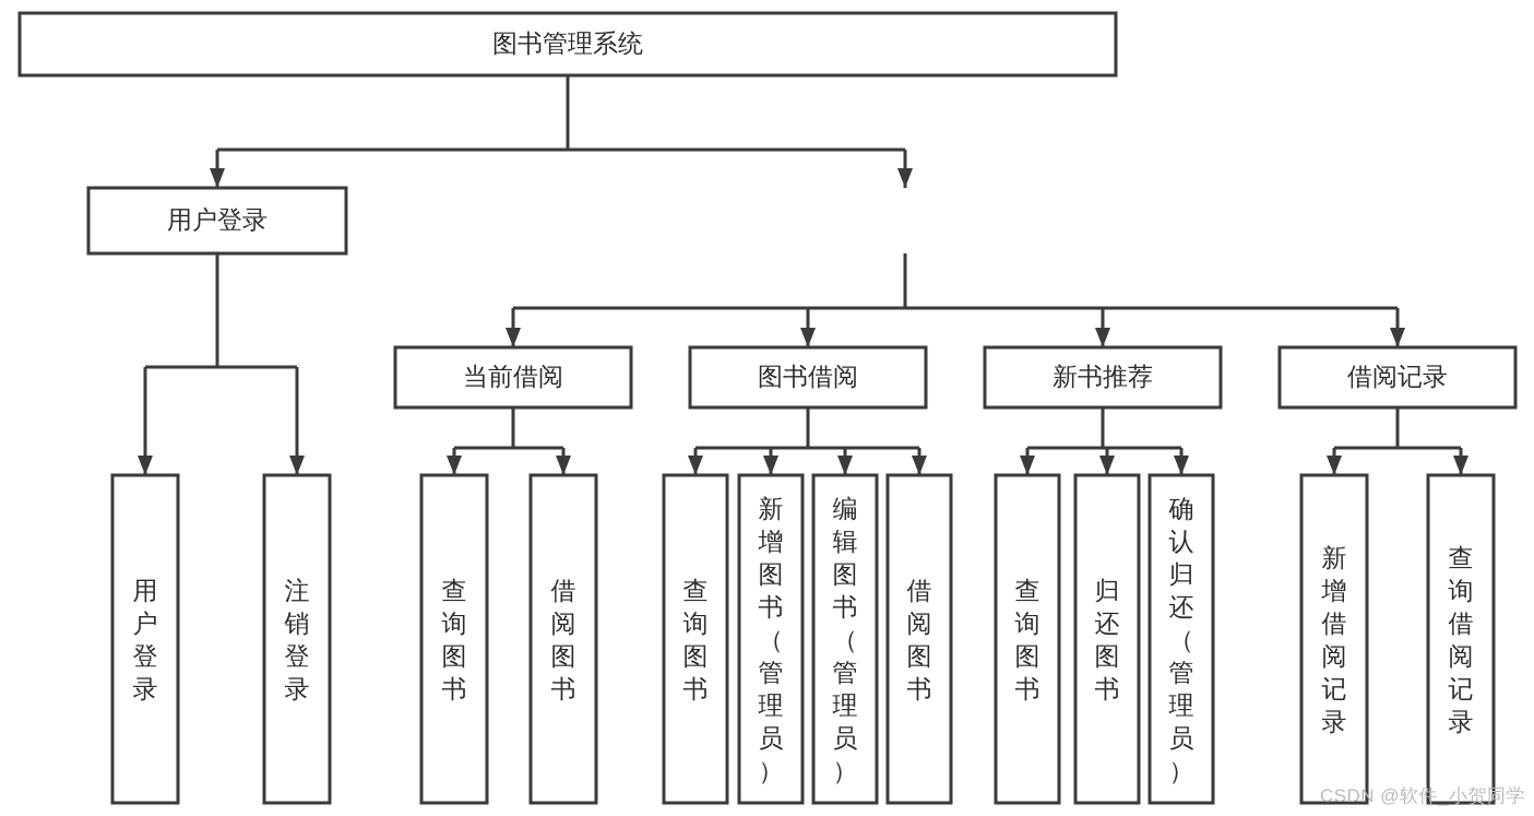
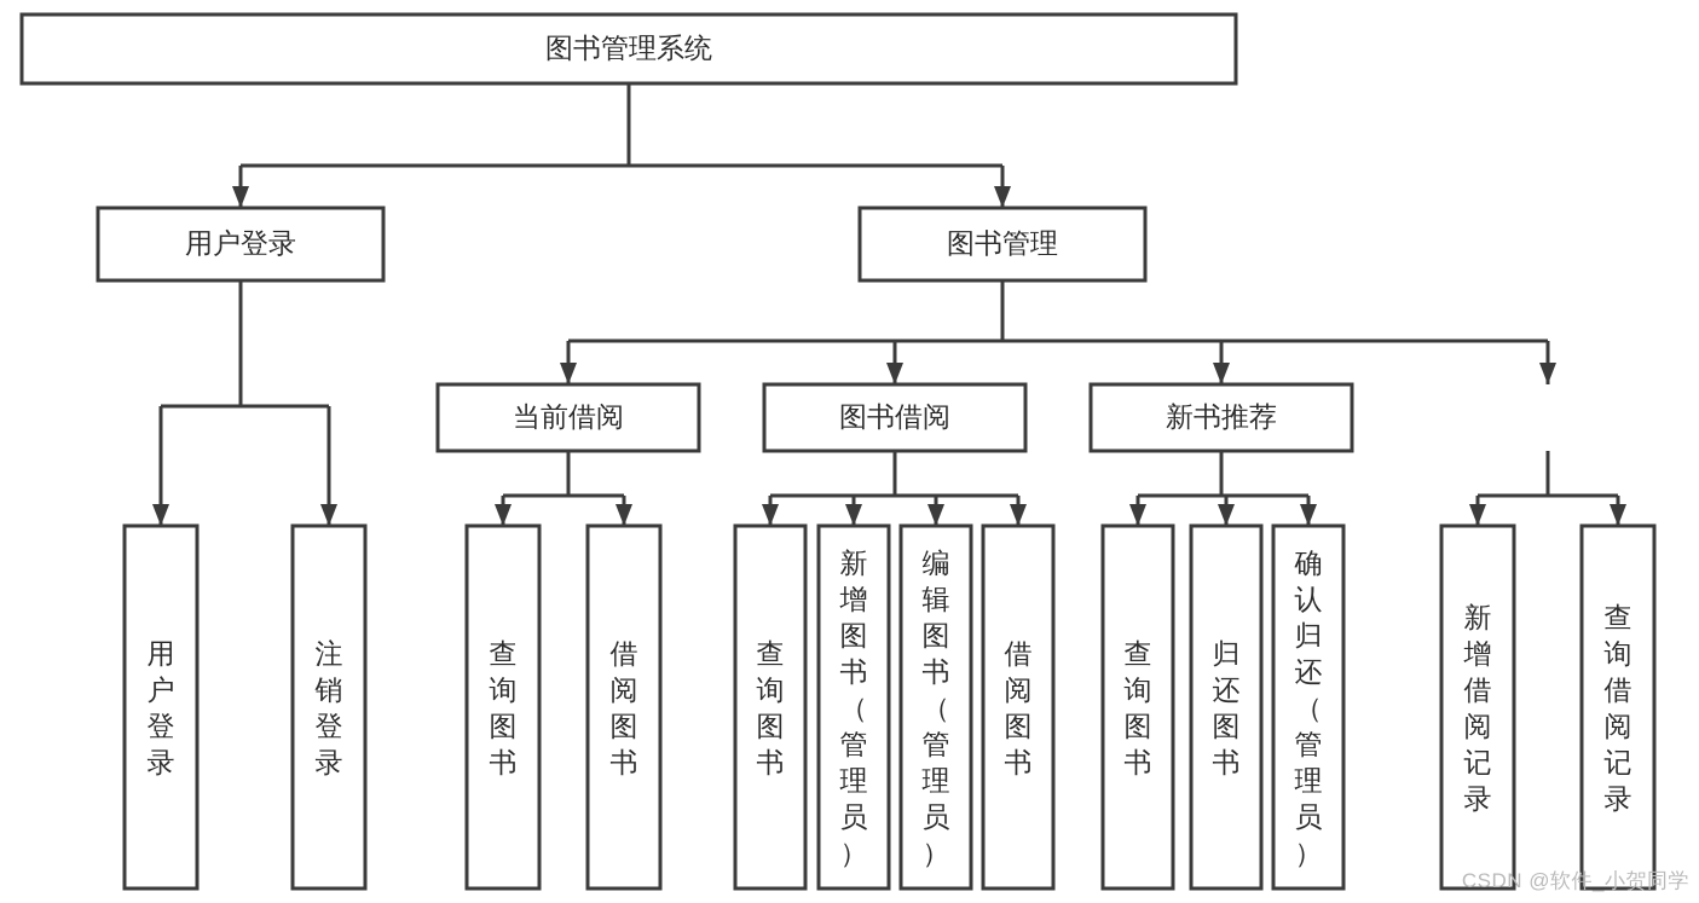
  图书管理系统
  用户登录
+ 图书管理
  当前借阅
  图书借阅
  新书推荐
- 借阅记录
  用户登录
  注销登录
  查询图书
  借阅图书
  查询图书
  新增图书（管理员）
  编辑图书（管理员）
  借阅图书
  查询图书
  归还图书
  确认归还（管理员）
  新增借阅记录
  查询借阅记录
  CSDN @软件_小贺同学
